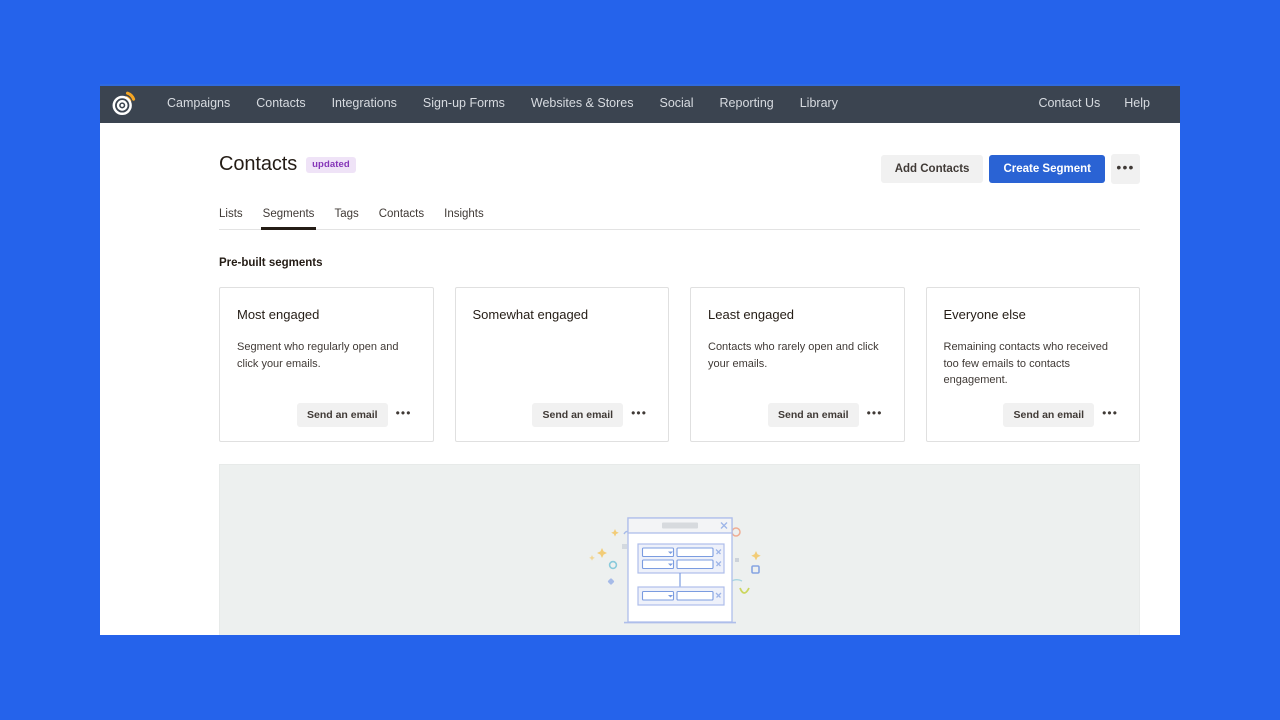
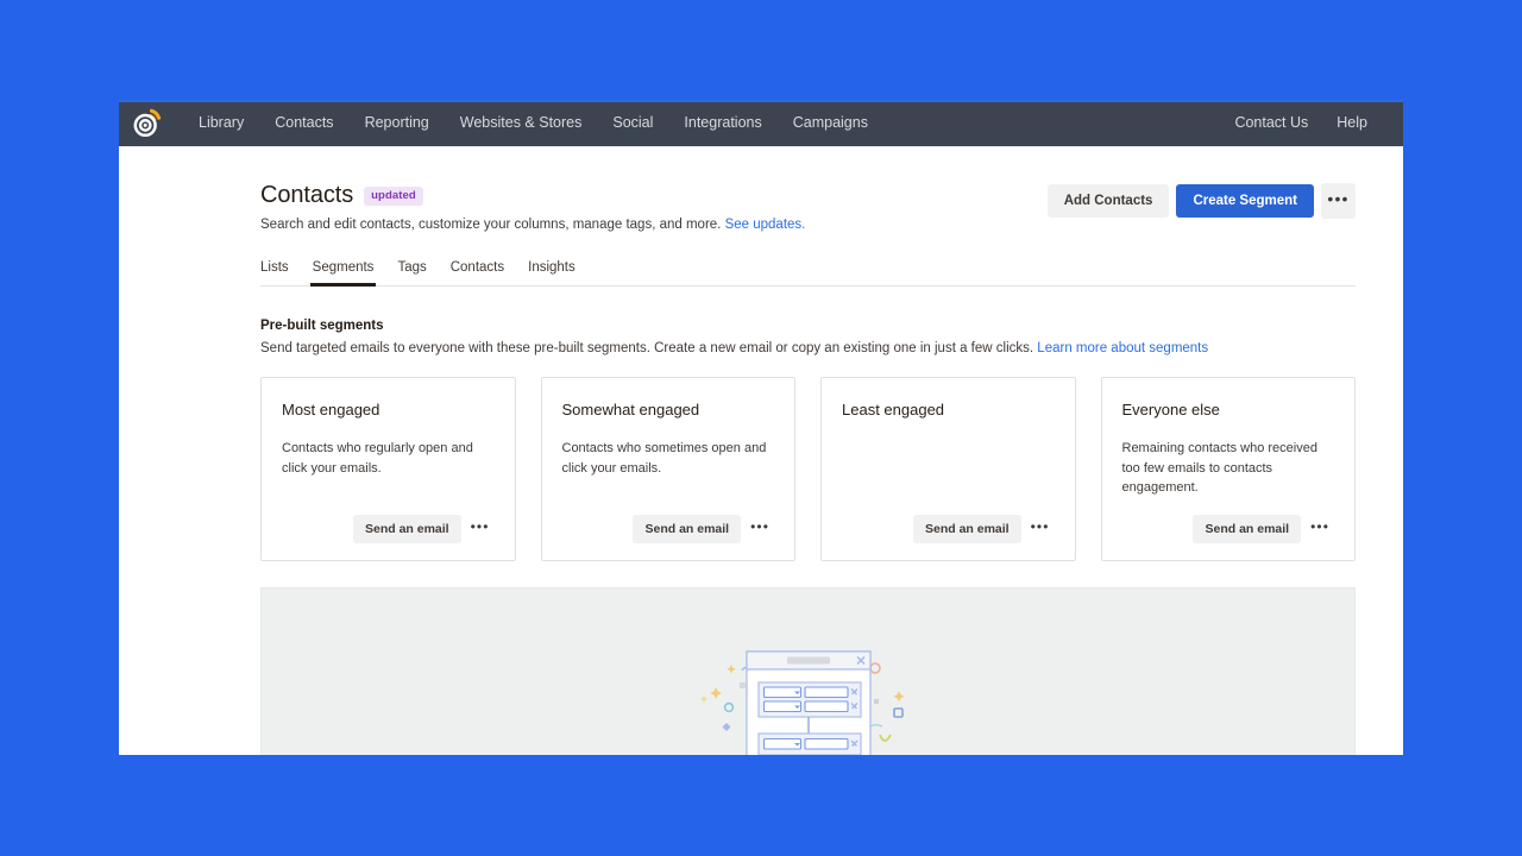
- Campaigns
+ Library
  Contacts
- Integrations
+ Reporting
- Sign-up Forms
  Websites & Stores
  Social
- Reporting
+ Integrations
- Library
+ Campaigns
  Contact Us
  Help
  Contacts
  updated
+ Search and edit contacts, customize your columns, manage tags, and more. See updates.
  Add Contacts
  Create Segment
  •••
  Lists
  Segments
  Tags
  Contacts
  Insights
  Pre-built segments
+ Send targeted emails to everyone with these pre-built segments. Create a new email or copy an existing one in just a few clicks. Learn more about segments
  Most engaged
- Segment who regularly open and click your emails.
+ Contacts who regularly open and click your emails.
  Send an email
  •••
  Somewhat engaged
+ Contacts who sometimes open and click your emails.
  Send an email
  •••
  Least engaged
- Contacts who rarely open and click your emails.
  Send an email
  •••
  Everyone else
  Remaining contacts who received too few emails to contacts engagement.
  Send an email
  •••
